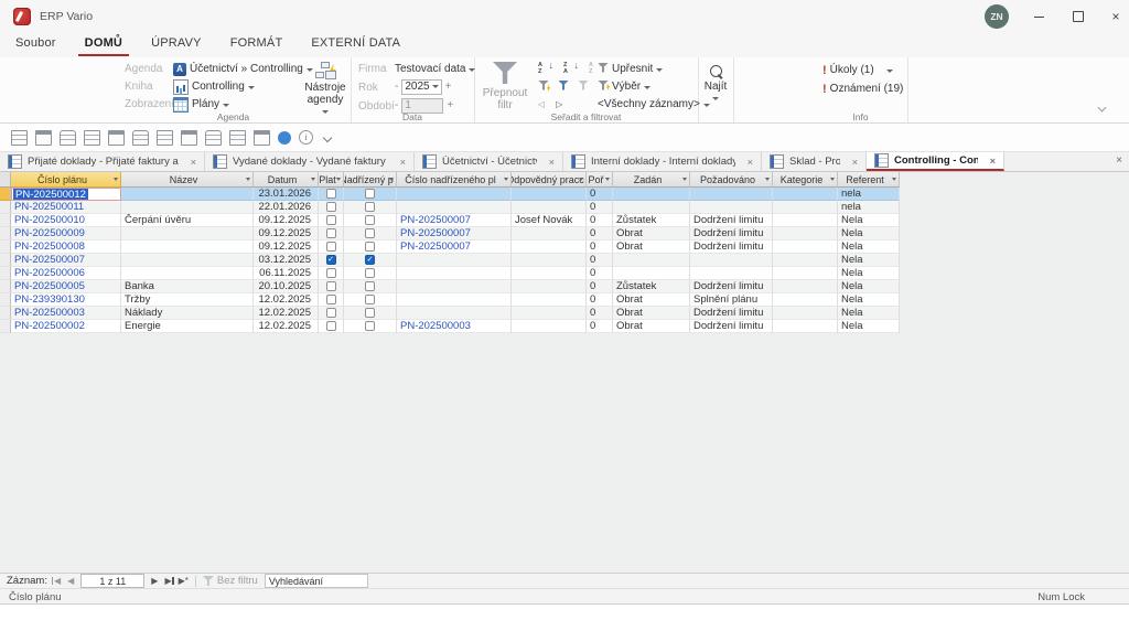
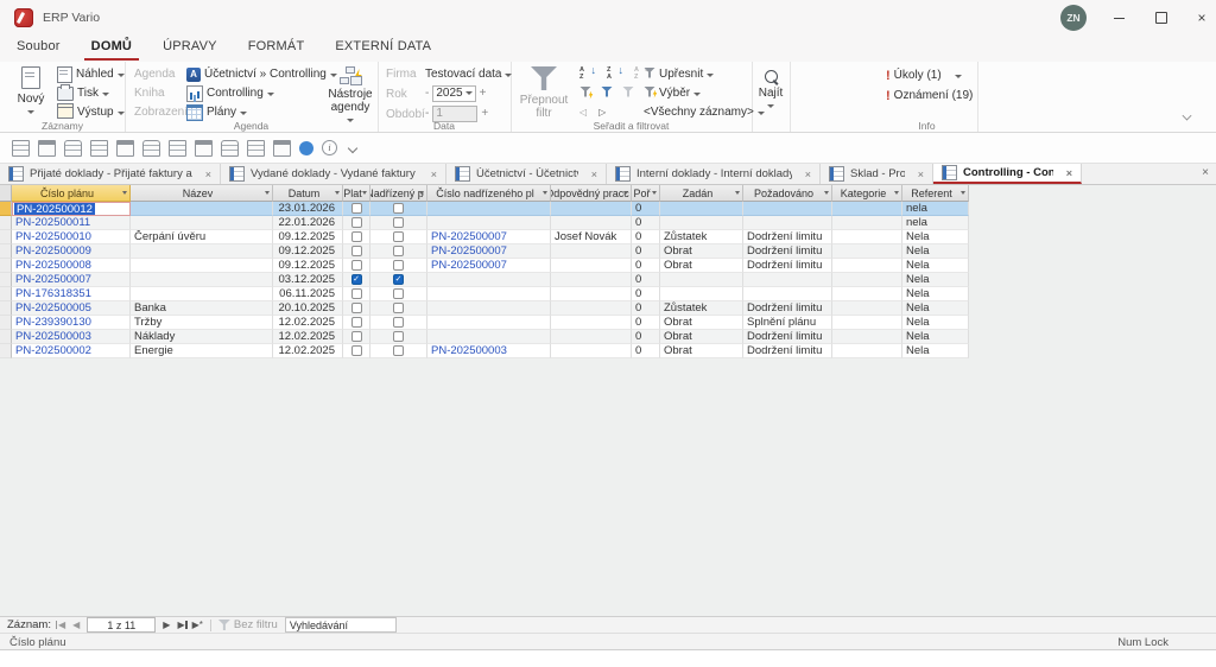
  ERP Vario
  ZN
  ×
  Soubor
  DOMŮ
  ÚPRAVY
  FORMÁT
  EXTERNÍ DATA
+ Nový
+ Náhled
+ Tisk
+ Výstup
+ Záznamy
  Agenda
  Kniha
  Zobrazen
  A
  Účetnictví » Controlling
  Controlling
  Plány
  Nástroje
  agendy
  Agenda
  Firma
  Rok
  Období
  Testovací data
  -
  2025
  +
  -
  1
  +
  Data
  Přepnout
  filtr
  ↓
  ↓
  ◁
  ▷
  Upřesnit
  Výběr
  <Všechny záznamy>
  Seřadit a filtrovat
  Najít
  !
  Úkoly (1)
  !
  Oznámení (19)
  Info
  i
  ×
  Přijaté doklady - Přijaté faktury a
  ×
  Vydané doklady - Vydané faktury
  ×
  Účetnictví - Účetnict
  ×
  Interní doklady - Interní doklady
  ×
  ×
  ×
  Číslo plánu
  Název
  Datum
  Plat
  Nadřízený p
  Číslo nadřízeného pl
  dpovědný pracc
  Poř
  Zadán
  Požadováno
  Kategorie
  Referent
  PN-202500012
  23.01.2026
  0
  nela
  PN-202500011
  22.01.2026
  0
  nela
  PN-202500010
  Čerpání úvěru
  09.12.2025
  PN-202500007
  Josef Novák
  0
  Zůstatek
  Dodržení limitu
  Nela
  PN-202500009
  09.12.2025
  PN-202500007
  0
  Obrat
  Dodržení limitu
  Nela
  PN-202500008
  09.12.2025
  PN-202500007
  0
  Obrat
  Dodržení limitu
  Nela
  PN-202500007
  03.12.2025
  0
  Nela
- PN-202500006
+ PN-176318351
  06.11.2025
  0
  Nela
  PN-202500005
  Banka
  20.10.2025
  0
  Zůstatek
  Dodržení limitu
  Nela
  PN-239390130
  Tržby
  12.02.2025
  0
  Obrat
  Splnění plánu
  Nela
  PN-202500003
  Náklady
  12.02.2025
  0
  Obrat
  Dodržení limitu
  Nela
  PN-202500002
  Energie
  12.02.2025
  PN-202500003
  0
  Obrat
  Dodržení limitu
  Nela
  Záznam:
  ◀
  ◀
  1 z 11
  ▶
  ▶
  ▶*
  Bez filtru
  Vyhledávání
  Číslo plánu
  Num Lock
